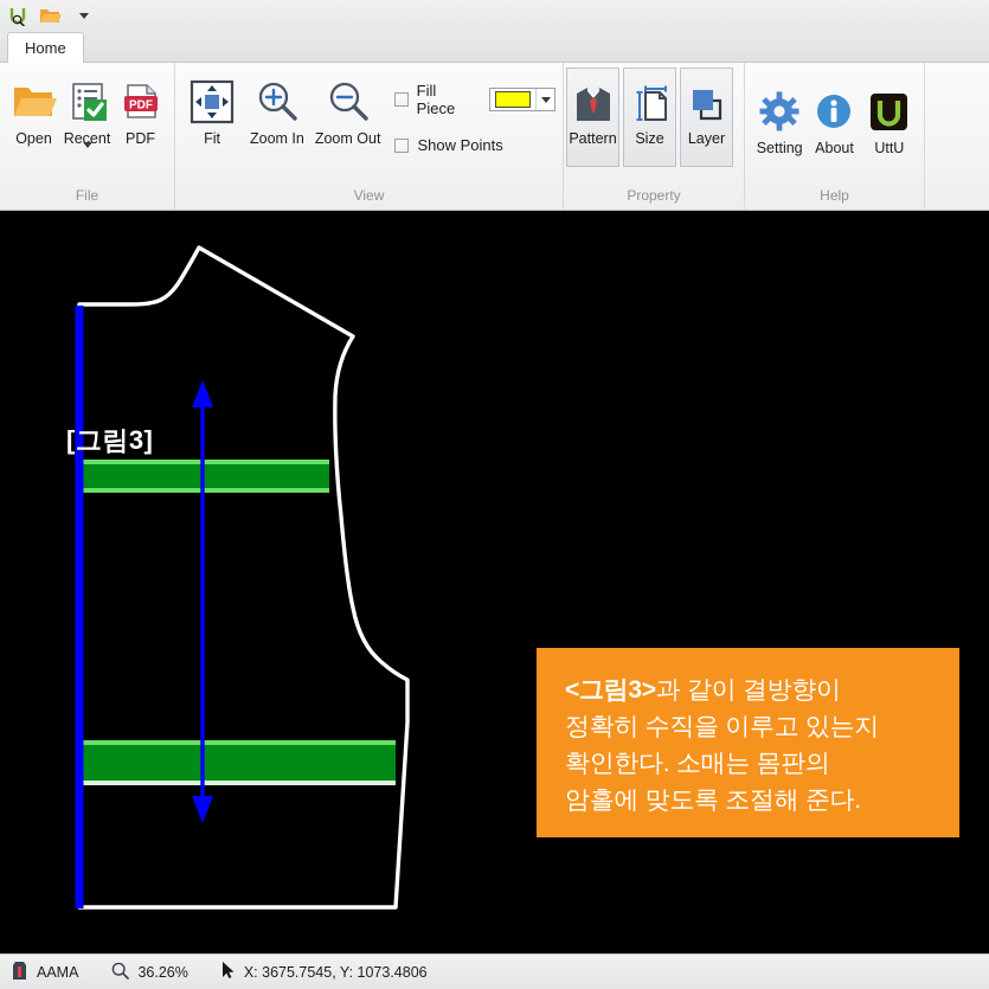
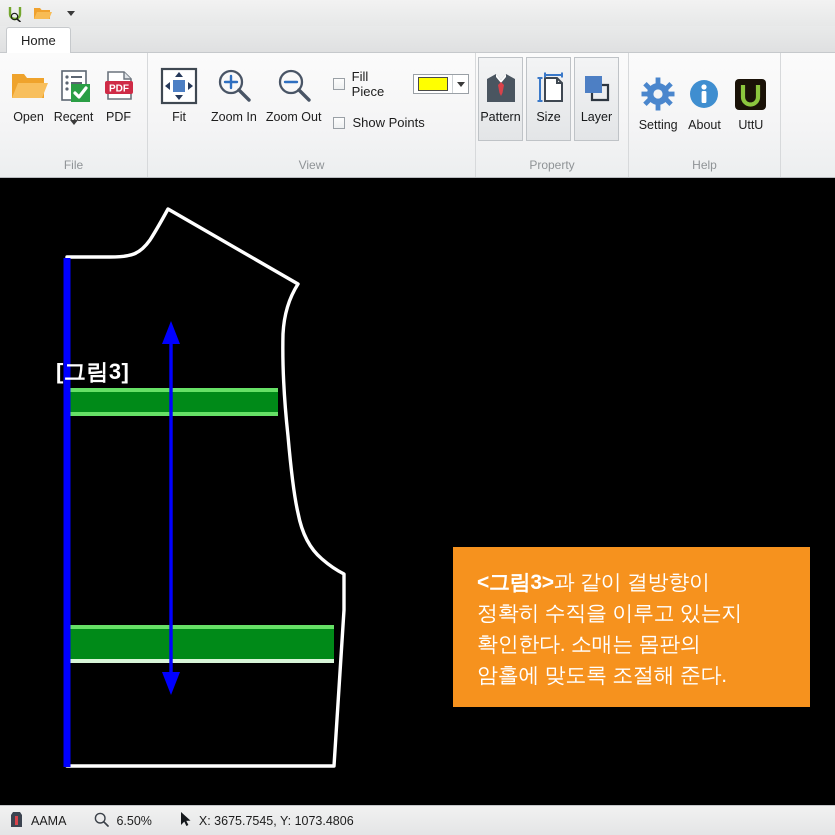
  Home
  Open
  Recent
  PDF
  PDF
  File
  Fit
  Zoom In
  Zoom Out
  Fill Piece
  Show Points
  View
  Pattern
  Size
  Layer
  Property
  Setting
  About
  UttU
  Help
  [그림3]
  <그림3>과 같이 결방향이
  정확히 수직을 이루고 있는지
  확인한다. 소매는 몸판의
  암홀에 맞도록 조절해 준다.
  AAMA
- 36.26%
+ 6.50%
  X: 3675.7545, Y: 1073.4806
